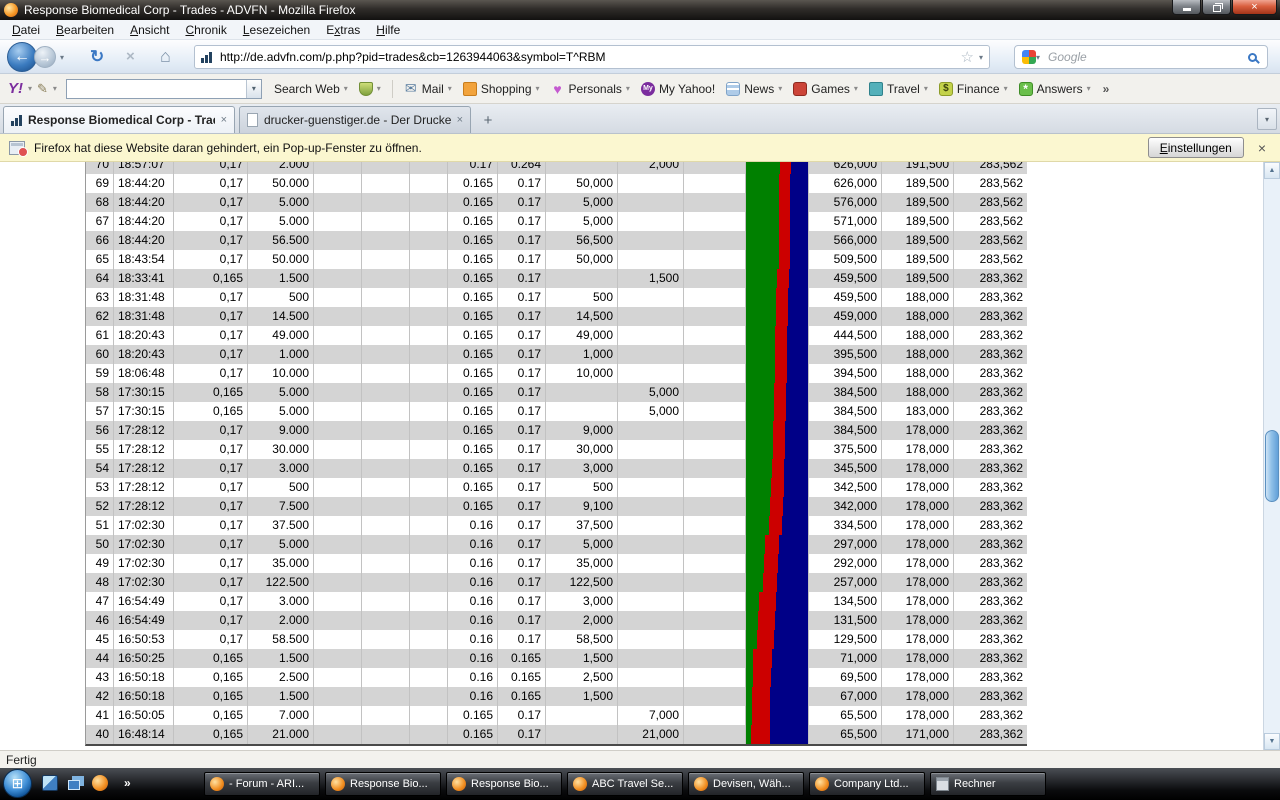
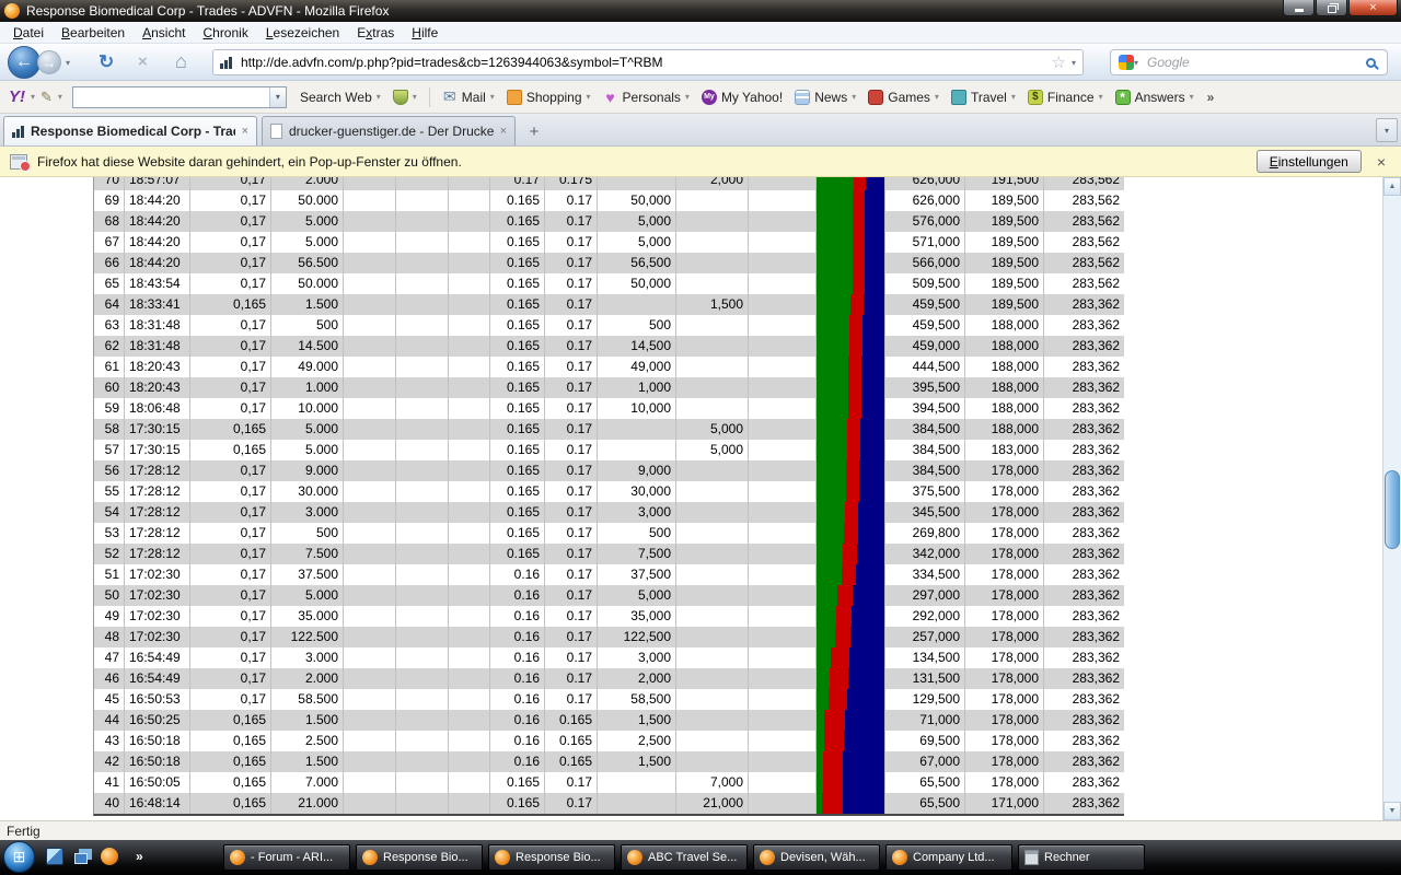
  Response Biomedical Corp - Trades - ADVFN - Mozilla Firefox
  ×
  Datei
  Bearbeiten
  Ansicht
  Chronik
  Lesezeichen
  Extras
  Hilfe
  ←
  →
  ▾
  ↻
  ×
  ⌂
  http://de.advfn.com/p.php?pid=trades&cb=1263944063&symbol=T^RBM
  ☆
  ▾
  ▾
  Google
  Y!
  ▾
  ✎
  ▾
  ▾
  Search Web
  ▾
  ▾
  ✉
  Mail
  ▾
  Shopping
  ▾
  ♥
  Personals
  ▾
  My Yahoo!
  News
  ▾
  Games
  ▾
  Travel
  ▾
  $
  Finance
  ▾
  *
  Answers
  ▾
  »
  Response Biomedical Corp - Tra
  ×
  drucker-guenstiger.de - Der Drucke
  ×
  +
  ▾
  Firefox hat diese Website daran gehindert, ein Pop-up-Fenster zu öffnen.
  E
  instellungen
  ×
  70
  18:57:07
  0,17
  2.000
  0.17
- 0.264
+ 0.175
  2,000
  626,000
  191,500
  283,562
  69
  18:44:20
  0,17
  50.000
  0.165
  0.17
  50,000
  626,000
  189,500
  283,562
  68
  18:44:20
  0,17
  5.000
  0.165
  0.17
  5,000
  576,000
  189,500
  283,562
  67
  18:44:20
  0,17
  5.000
  0.165
  0.17
  5,000
  571,000
  189,500
  283,562
  66
  18:44:20
  0,17
  56.500
  0.165
  0.17
  56,500
  566,000
  189,500
  283,562
  65
  18:43:54
  0,17
  50.000
  0.165
  0.17
  50,000
  509,500
  189,500
  283,562
  64
  18:33:41
  0,165
  1.500
  0.165
  0.17
  1,500
  459,500
  189,500
  283,362
  63
  18:31:48
  0,17
  500
  0.165
  0.17
  500
  459,500
  188,000
  283,362
  62
  18:31:48
  0,17
  14.500
  0.165
  0.17
  14,500
  459,000
  188,000
  283,362
  61
  18:20:43
  0,17
  49.000
  0.165
  0.17
  49,000
  444,500
  188,000
  283,362
  60
  18:20:43
  0,17
  1.000
  0.165
  0.17
  1,000
  395,500
  188,000
  283,362
  59
  18:06:48
  0,17
  10.000
  0.165
  0.17
  10,000
  394,500
  188,000
  283,362
  58
  17:30:15
  0,165
  5.000
  0.165
  0.17
  5,000
  384,500
  188,000
  283,362
  57
  17:30:15
  0,165
  5.000
  0.165
  0.17
  5,000
  384,500
  183,000
  283,362
  56
  17:28:12
  0,17
  9.000
  0.165
  0.17
  9,000
  384,500
  178,000
  283,362
  55
  17:28:12
  0,17
  30.000
  0.165
  0.17
  30,000
  375,500
  178,000
  283,362
  54
  17:28:12
  0,17
  3.000
  0.165
  0.17
  3,000
  345,500
  178,000
  283,362
  53
  17:28:12
  0,17
  500
  0.165
  0.17
  500
- 342,500
+ 269,800
  178,000
  283,362
  52
  17:28:12
  0,17
  7.500
  0.165
  0.17
- 9,100
+ 7,500
  342,000
  178,000
  283,362
  51
  17:02:30
  0,17
  37.500
  0.16
  0.17
  37,500
  334,500
  178,000
  283,362
  50
  17:02:30
  0,17
  5.000
  0.16
  0.17
  5,000
  297,000
  178,000
  283,362
  49
  17:02:30
  0,17
  35.000
  0.16
  0.17
  35,000
  292,000
  178,000
  283,362
  48
  17:02:30
  0,17
  122.500
  0.16
  0.17
  122,500
  257,000
  178,000
  283,362
  47
  16:54:49
  0,17
  3.000
  0.16
  0.17
  3,000
  134,500
  178,000
  283,362
  46
  16:54:49
  0,17
  2.000
  0.16
  0.17
  2,000
  131,500
  178,000
  283,362
  45
  16:50:53
  0,17
  58.500
  0.16
  0.17
  58,500
  129,500
  178,000
  283,362
  44
  16:50:25
  0,165
  1.500
  0.16
  0.165
  1,500
  71,000
  178,000
  283,362
  43
  16:50:18
  0,165
  2.500
  0.16
  0.165
  2,500
  69,500
  178,000
  283,362
  42
  16:50:18
  0,165
  1.500
  0.16
  0.165
  1,500
  67,000
  178,000
  283,362
  41
  16:50:05
  0,165
  7.000
  0.165
  0.17
  7,000
  65,500
  178,000
  283,362
  40
  16:48:14
  0,165
  21.000
  0.165
  0.17
  21,000
  65,500
  171,000
  283,362
  Fertig
  ⊞
  »
  - Forum - ARI...
  Response Bio...
  Response Bio...
  ABC Travel Se...
  Devisen, Wäh...
  Company Ltd...
  Rechner
